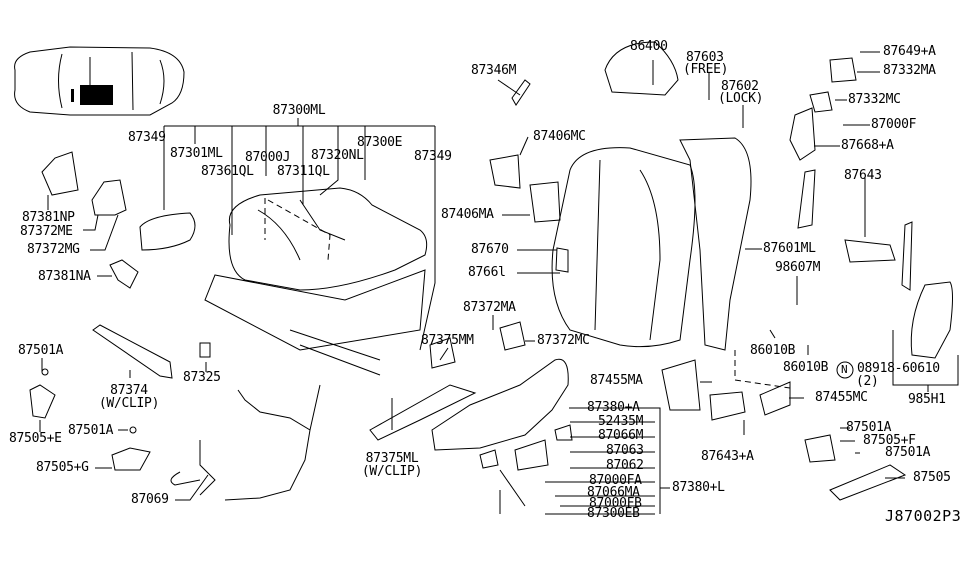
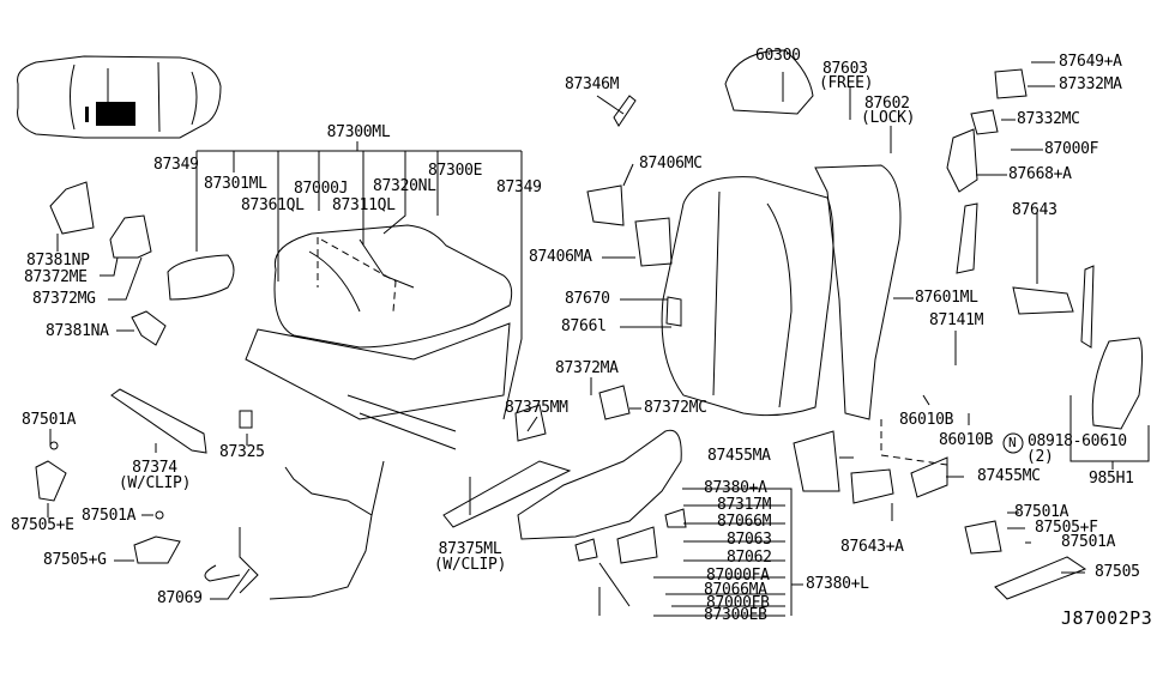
  87300ML
  87349
  87349
  87301ML
  87000J
  87320NL
  87300E
  87361QL
  87311QL
  87381NP
  87372ME
  87372MG
  87381NA
  87501A
  87374
  (W/CLIP)
  87325
  87505+E
  87501A
  87505+G
  87069
  87346M
  87406MC
  87406MA
  87670
  8766l
  87372MA
  87375MM
  87372MC
  87375ML
  (W/CLIP)
- 86400
+ 60300
  87603
  (FREE)
  87602
  (LOCK)
  87649+A
  87332MA
  87332MC
  87000F
  87668+A
  87643
  87601ML
- 98607M
+ 87141M
  86010B
  86010B
  N
  08918-60610
  (2)
  985H1
  87455MA
  87455MC
  87380+A
- 52435M
+ 87317M
  87066M
  87063
  87062
  87000FA
  87066MA
  87000FB
  87300EB
  87380+L
  87643+A
  87501A
  87505+F
  87501A
  87505
  J87002P3
